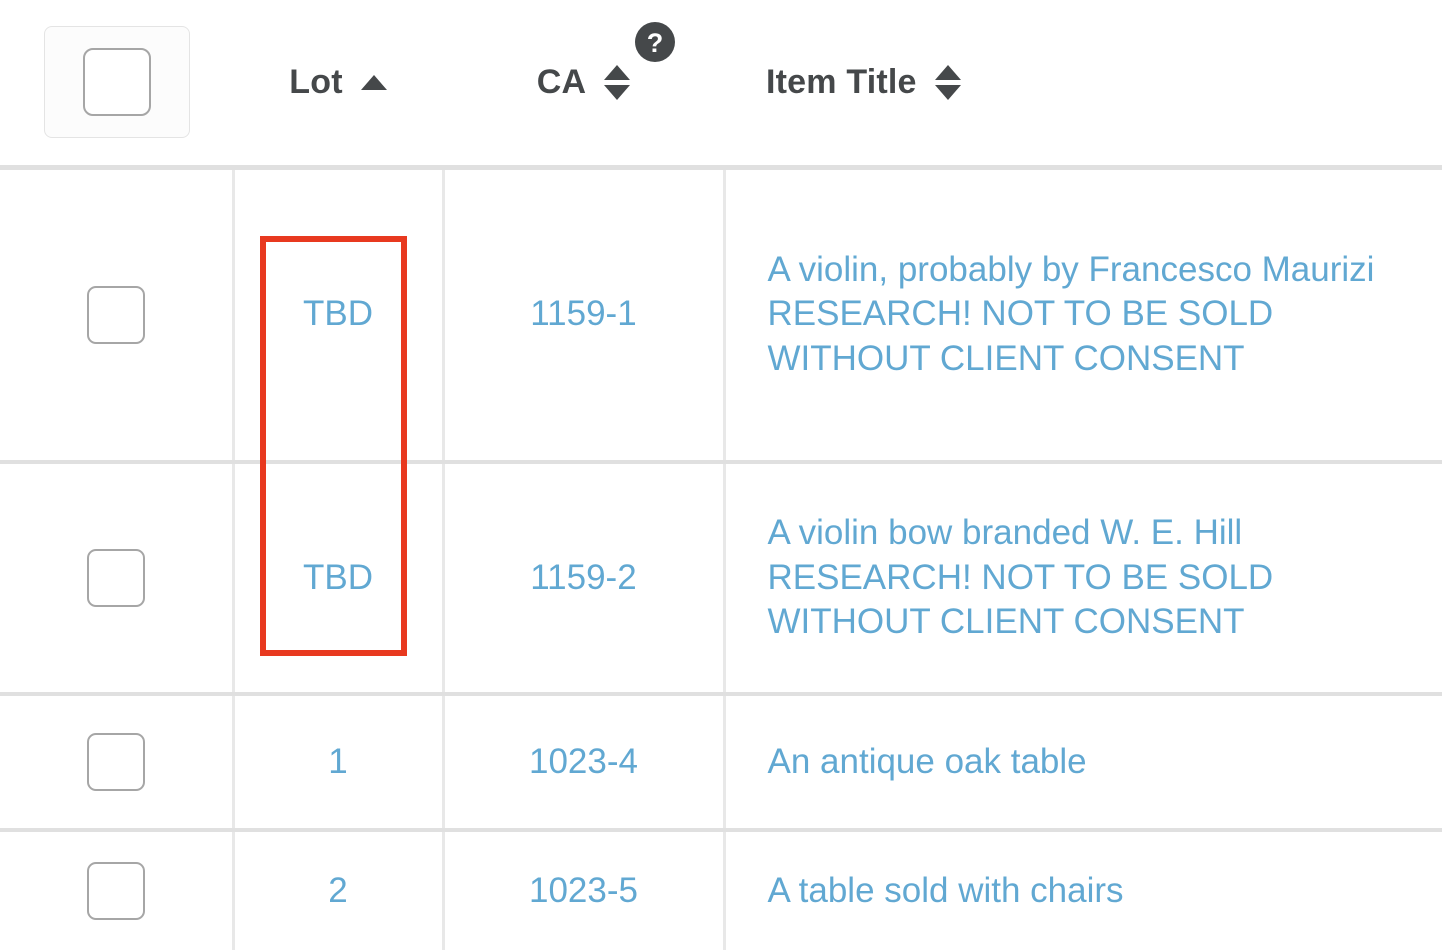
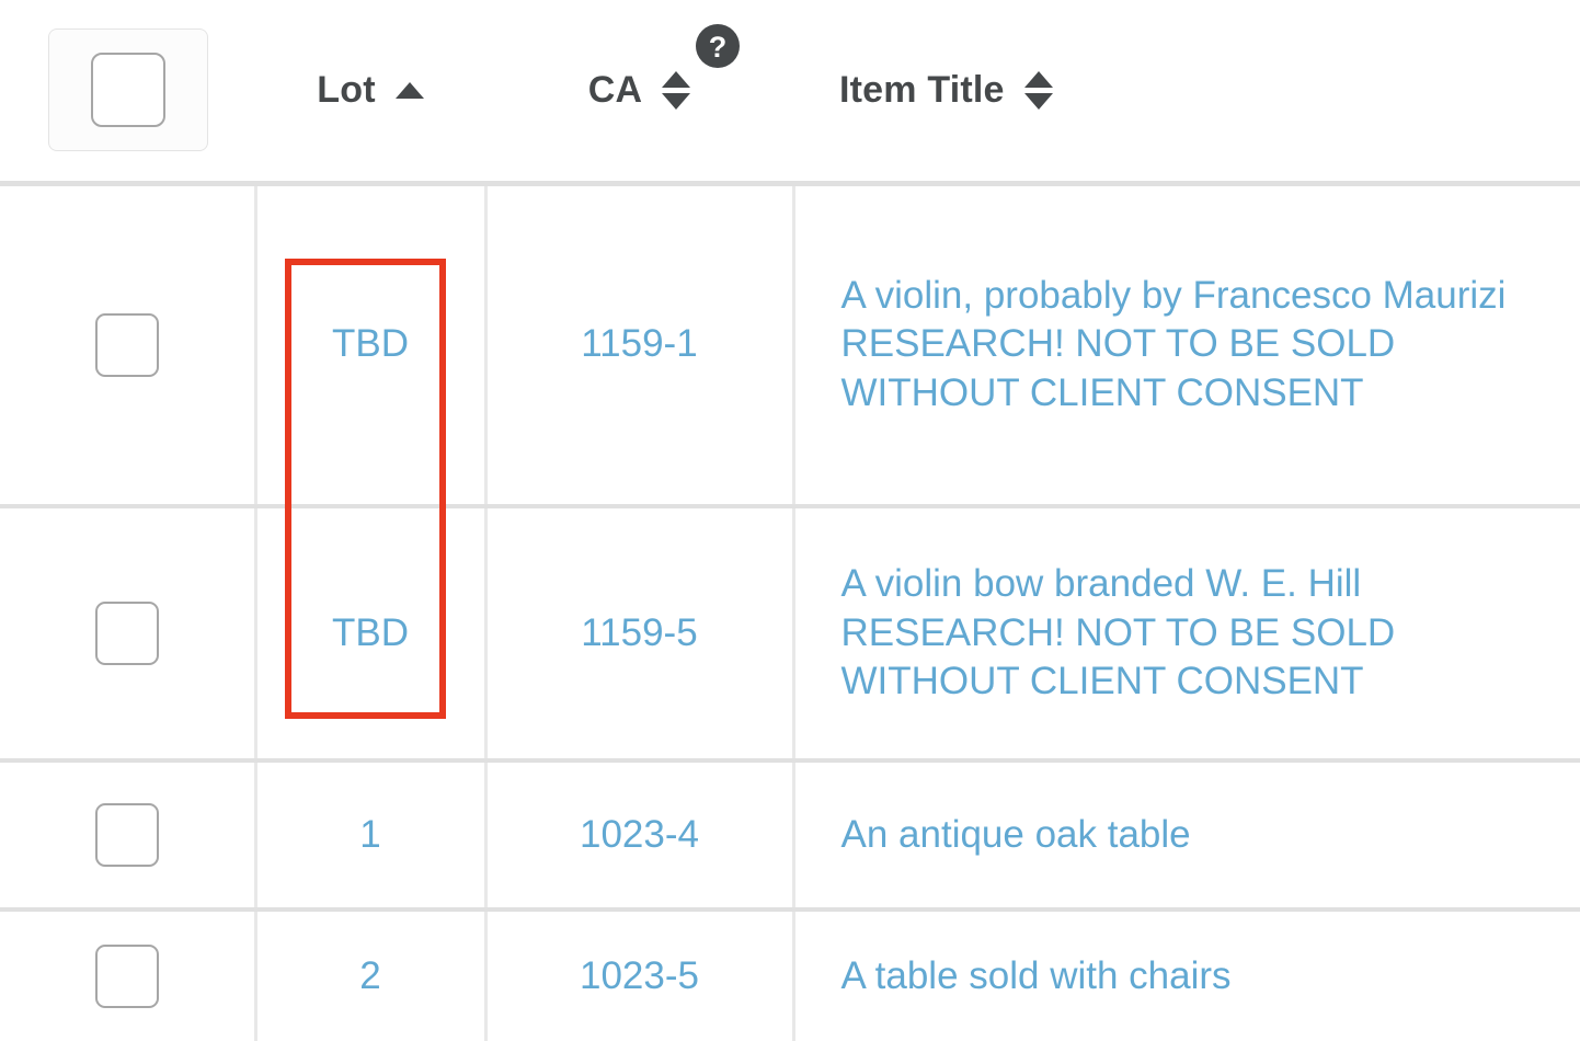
  	Lot	CA ?	Item Title
  	TBD	1159-1	A violin, probably by Francesco Maurizi RESEARCH! NOT TO BE SOLD WITHOUT CLIENT CONSENT
- 	TBD	1159-2	A violin bow branded W. E. Hill RESEARCH! NOT TO BE SOLD WITHOUT CLIENT CONSENT
+ 	TBD	1159-5	A violin bow branded W. E. Hill RESEARCH! NOT TO BE SOLD WITHOUT CLIENT CONSENT
  	1	1023-4	An antique oak table
  	2	1023-5	A table sold with chairs
